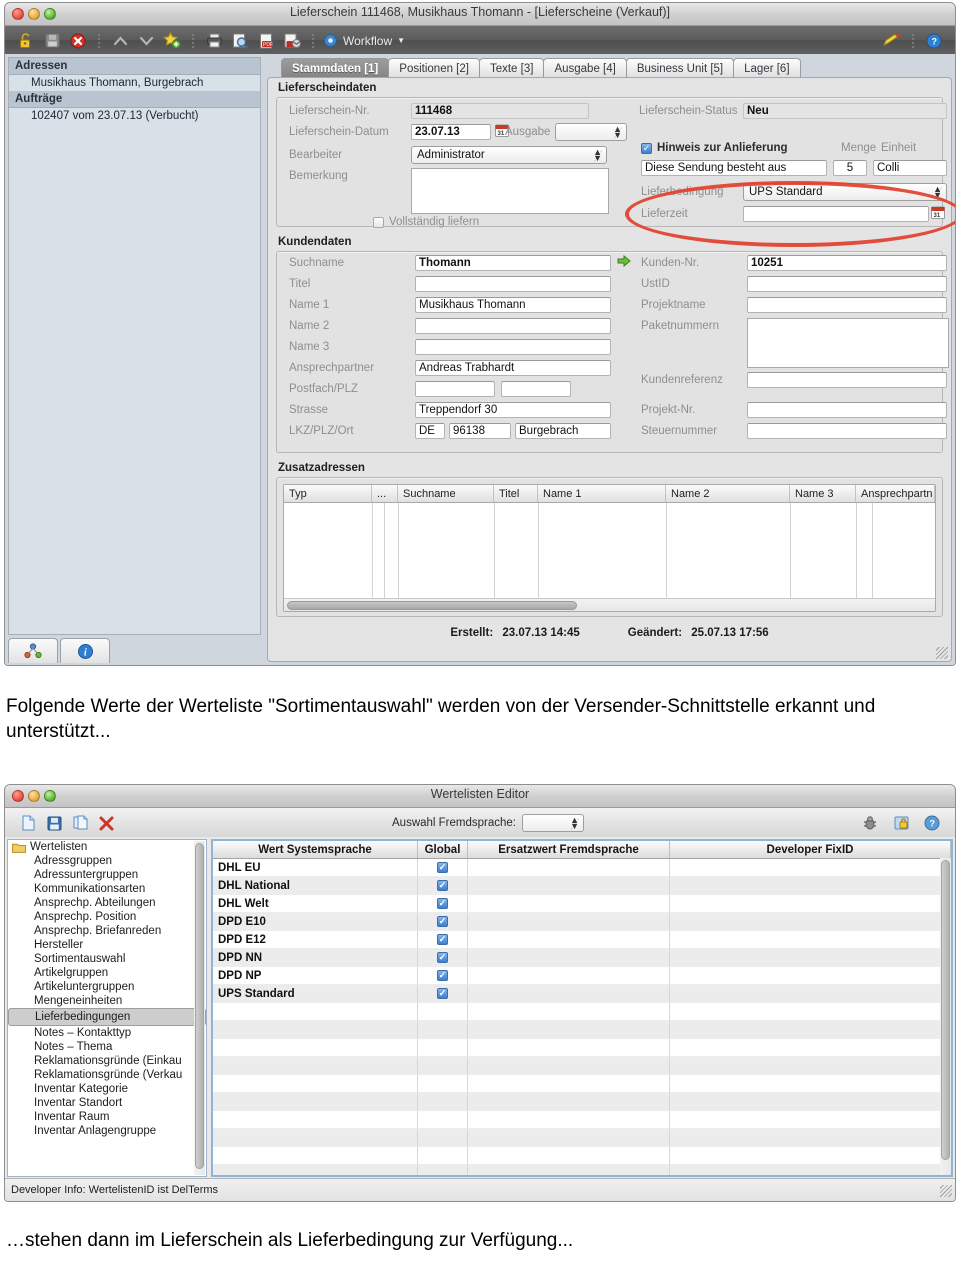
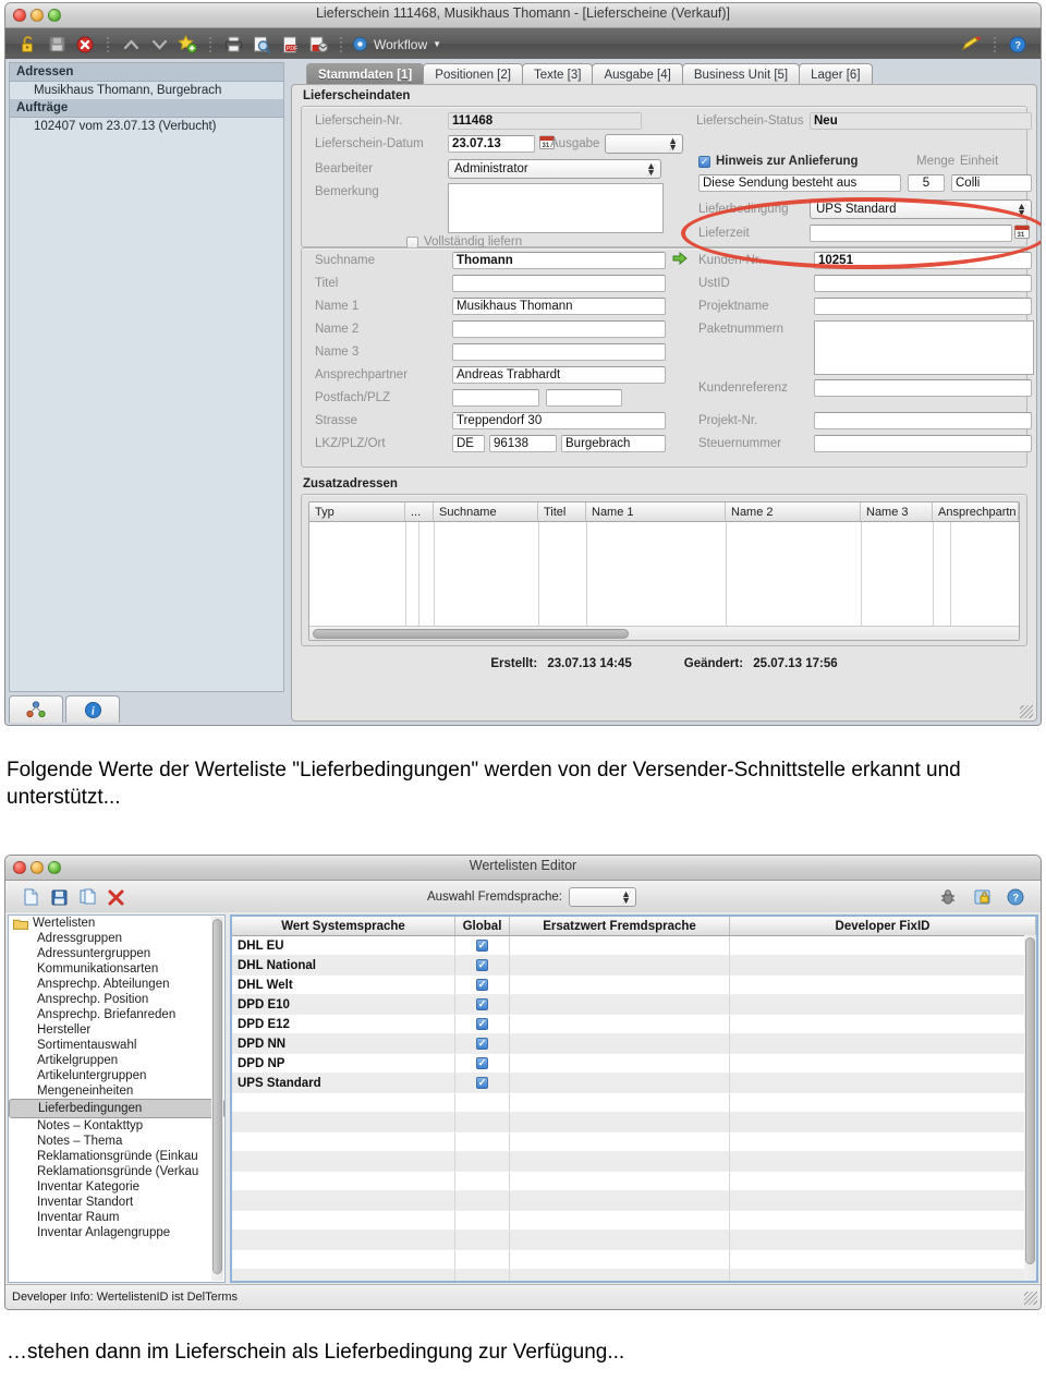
  Lieferschein 111468, Musikhaus Thomann - [Lieferscheine (Verkauf)]
  Workflow
  ▼
  ?
  Adressen
  Musikhaus Thomann, Burgebrach
  Aufträge
  102407 vom 23.07.13 (Verbucht)
  i
  Stammdaten [1]
  Positionen [2]
  Texte [3]
  Ausgabe [4]
  Business Unit [5]
  Lager [6]
  Lieferscheindaten
  Lieferschein-Nr.
  111468
  Lieferschein-Datum
  23.07.13
  Ausgabe
  Bearbeiter
  Administrator
  Bemerkung
  ✓
  Vollständig liefern
  Lieferschein-Status
  Neu
  ✓
  Hinweis zur Anlieferung
  Menge
  Einheit
  Diese Sendung besteht aus
  5
  Colli
  Lieferbedingung
  UPS Standard
  Lieferzeit
- Kundendaten
  Suchname
  Thomann
  Titel
  Name 1
  Musikhaus Thomann
  Name 2
  Name 3
  Ansprechpartner
  Andreas Trabhardt
  Postfach/PLZ
  Strasse
  Treppendorf 30
  LKZ/PLZ/Ort
  DE
  96138
  Burgebrach
  Kunden-Nr.
  10251
  UstID
  Projektname
  Paketnummern
  Kundenreferenz
  Projekt-Nr.
  Steuernummer
  Zusatzadressen
  Typ
  ...
  Suchname
  Titel
  Name 1
  Name 2
  Name 3
  Ansprechpartn
  Erstellt: 23.07.13 14:45
  Geändert: 25.07.13 17:56
- Folgende Werte der Werteliste "Sortimentauswahl" werden von der Versender-Schnittstelle erkannt und unterstützt...
+ Folgende Werte der Werteliste "Lieferbedingungen" werden von der Versender-Schnittstelle erkannt und unterstützt...
  Wertelisten Editor
  Auswahl Fremdsprache:
  ?
  Wertelisten
  Adressgruppen
  Adressuntergruppen
  Kommunikationsarten
  Ansprechp. Abteilungen
  Ansprechp. Position
  Ansprechp. Briefanreden
  Hersteller
  Sortimentauswahl
  Artikelgruppen
  Artikeluntergruppen
  Mengeneinheiten
  Lieferbedingungen
  Notes – Kontakttyp
  Notes – Thema
  Reklamationsgründe (Einkau
  Reklamationsgründe (Verkau
  Inventar Kategorie
  Inventar Standort
  Inventar Raum
  Inventar Anlagengruppe
  Wert Systemsprache
  Global
  Ersatzwert Fremdsprache
  Developer FixID
  DHL EU
  ✓
  DHL National
  ✓
  DHL Welt
  ✓
  DPD E10
  ✓
  DPD E12
  ✓
  DPD NN
  ✓
  DPD NP
  ✓
  UPS Standard
  ✓
  Developer Info: WertelistenID ist DelTerms
  …stehen dann im Lieferschein als Lieferbedingung zur Verfügung...
